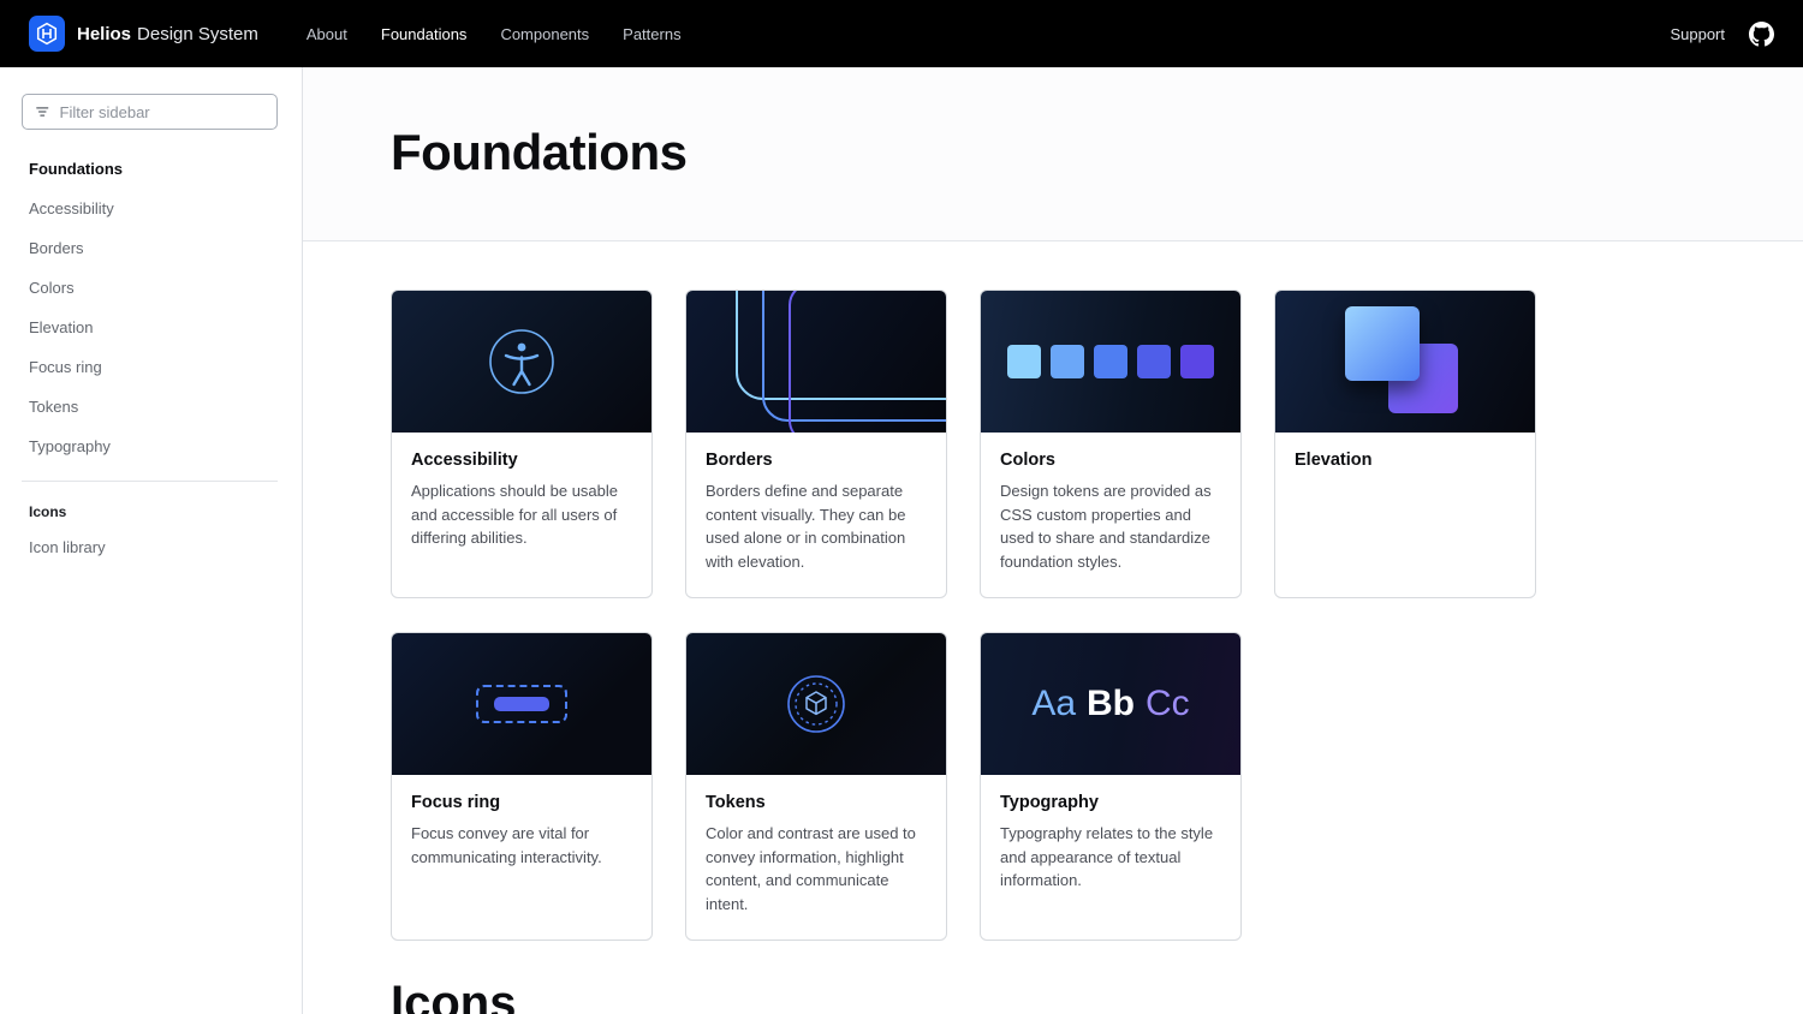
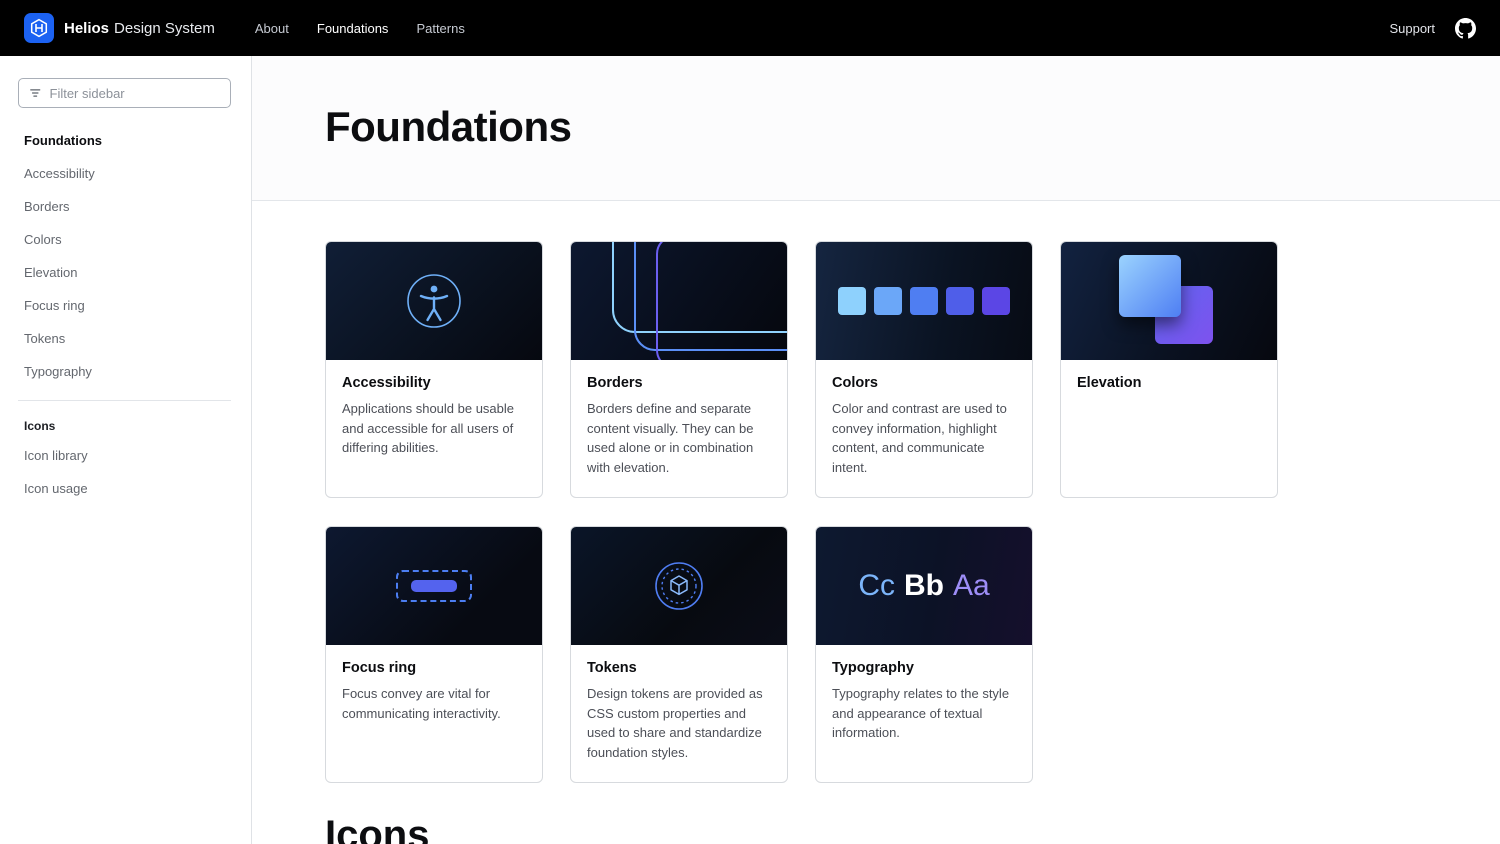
  Helios Design System
  About
  Foundations
- Components
  Patterns
  Support
  Filter sidebar
  Foundations
  Accessibility
  Borders
  Colors
  Elevation
  Focus ring
  Tokens
  Typography
  Icons
  Icon library
+ Icon usage
  Foundations
  Accessibility
  Applications should be usable and accessible for all users of differing abilities.
  Borders
  Borders define and separate content visually. They can be used alone or in combination with elevation.
  Colors
- Design tokens are provided as CSS custom properties and used to share and standardize foundation styles.
+ Color and contrast are used to convey information, highlight content, and communicate intent.
  Elevation
  Focus ring
  Focus convey are vital for communicating interactivity.
  Tokens
- Color and contrast are used to convey information, highlight content, and communicate intent.
+ Design tokens are provided as CSS custom properties and used to share and standardize foundation styles.
- Aa
+ Cc
  Bb
- Cc
+ Aa
  Typography
  Typography relates to the style and appearance of textual information.
  Icons
